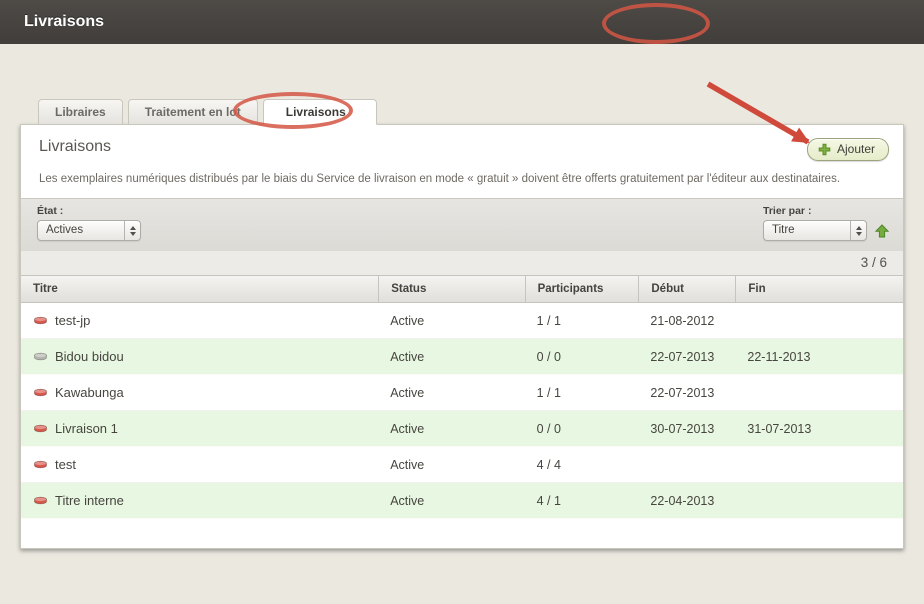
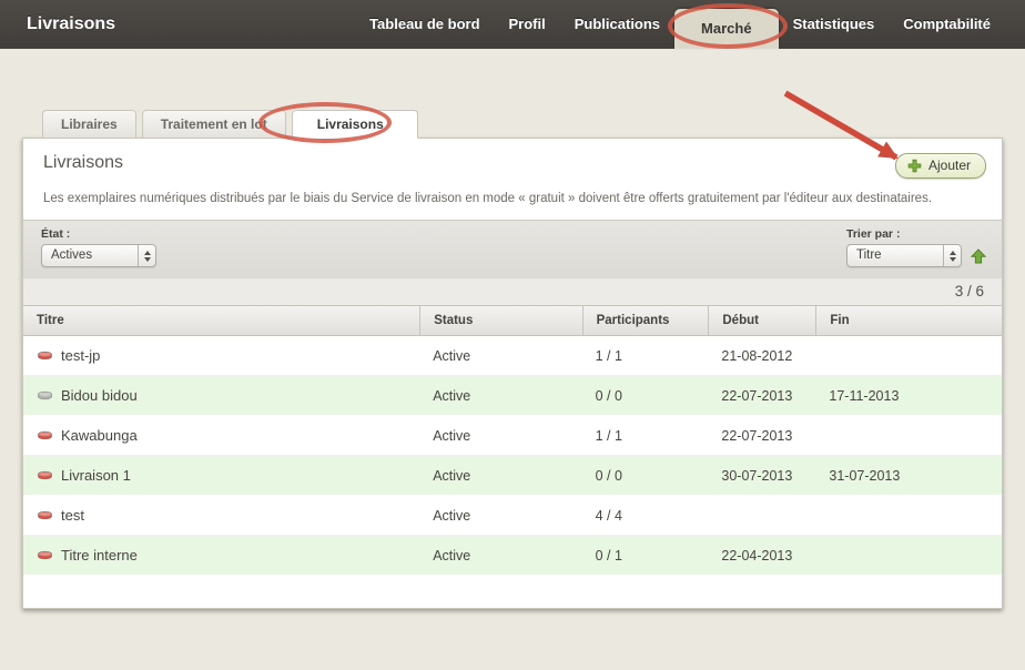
  Livraisons
+ Tableau de bord
+ Profil
+ Publications
+ Marché
+ Statistiques
+ Comptabilité
  Libraires
  Traitement en lot
  Livraisons
  Livraisons
  Ajouter
  Les exemplaires numériques distribués par le biais du Service de livraison en mode « gratuit » doivent être offerts gratuitement par l'éditeur aux destinataires.
  État :
  Actives
  Trier par :
  Titre
  3 / 6
  Titre
  Status
  Participants
  Début
  Fin
  test-jp
  Active
  1 / 1
  21-08-2012
  Bidou bidou
  Active
  0 / 0
  22-07-2013
- 22-11-2013
+ 17-11-2013
  Kawabunga
  Active
  1 / 1
  22-07-2013
  Livraison 1
  Active
  0 / 0
  30-07-2013
  31-07-2013
  test
  Active
  4 / 4
  Titre interne
  Active
- 4 / 1
+ 0 / 1
  22-04-2013
